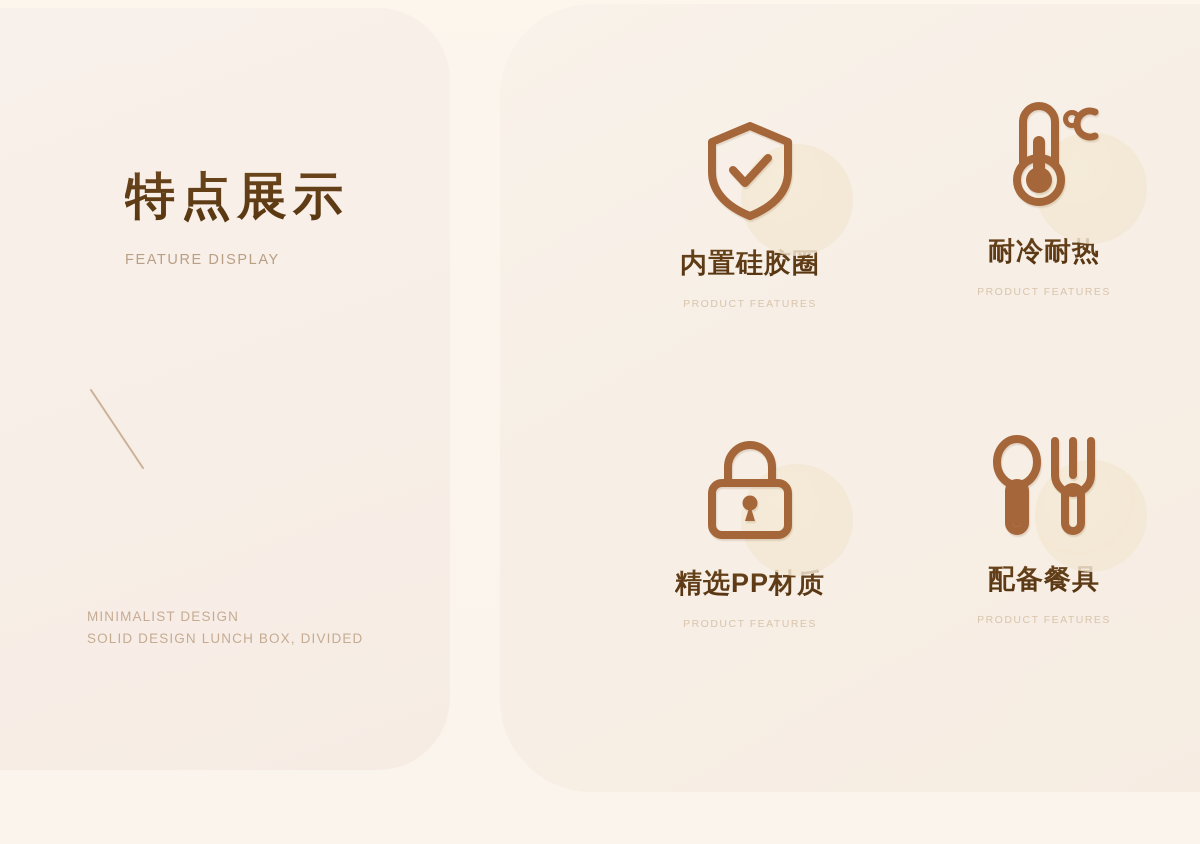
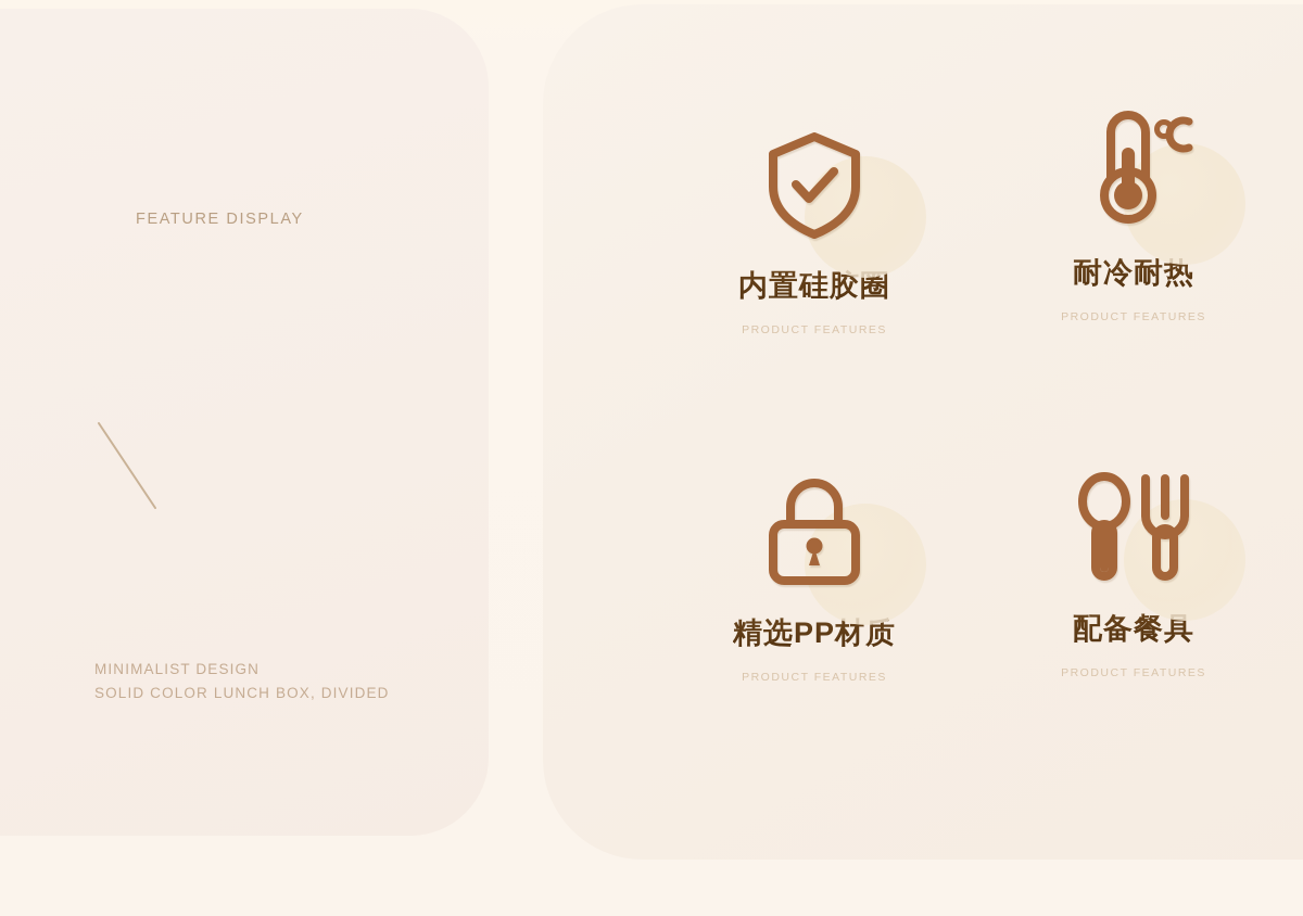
- 特点展示
  FEATURE DISPLAY
  MINIMALIST DESIGN
- SOLID DESIGN LUNCH BOX, DIVIDED
+ SOLID COLOR LUNCH BOX, DIVIDED
  内置硅胶圈
  PRODUCT FEATURES
  耐冷耐热
  PRODUCT FEATURES
  精选PP材质
  PRODUCT FEATURES
  配备餐具
  PRODUCT FEATURES
